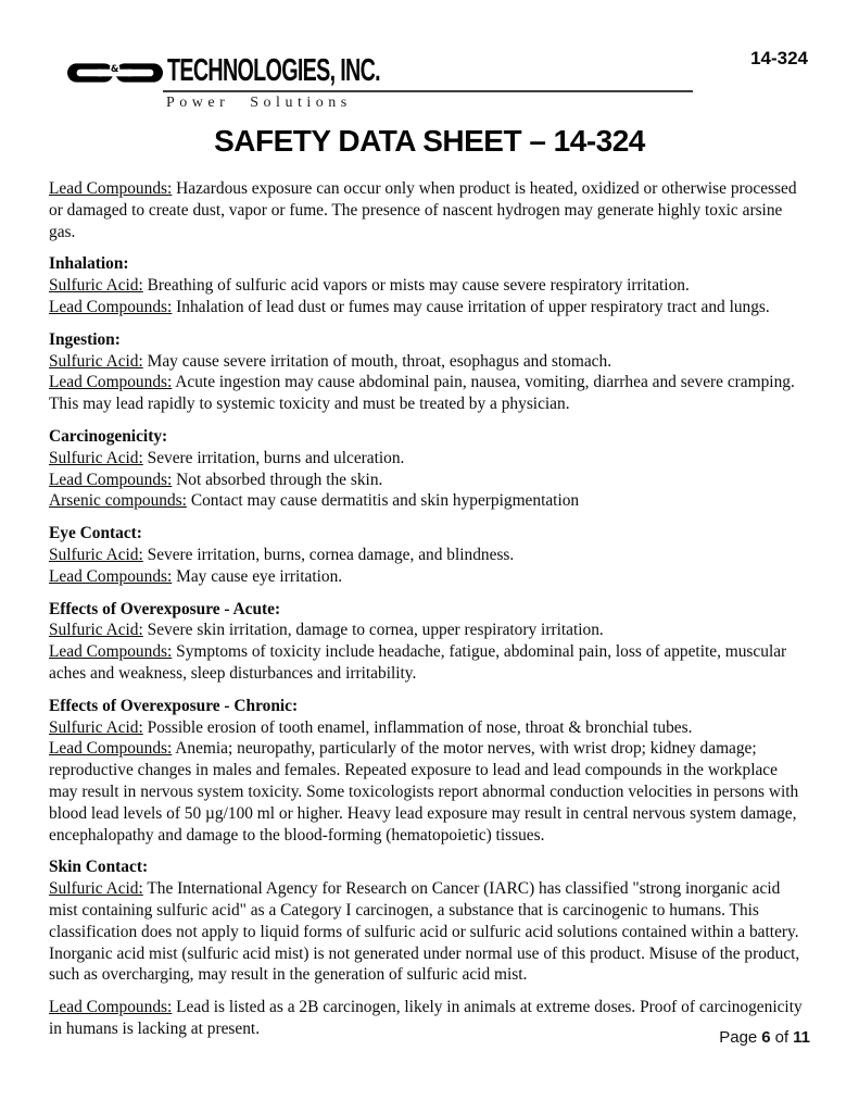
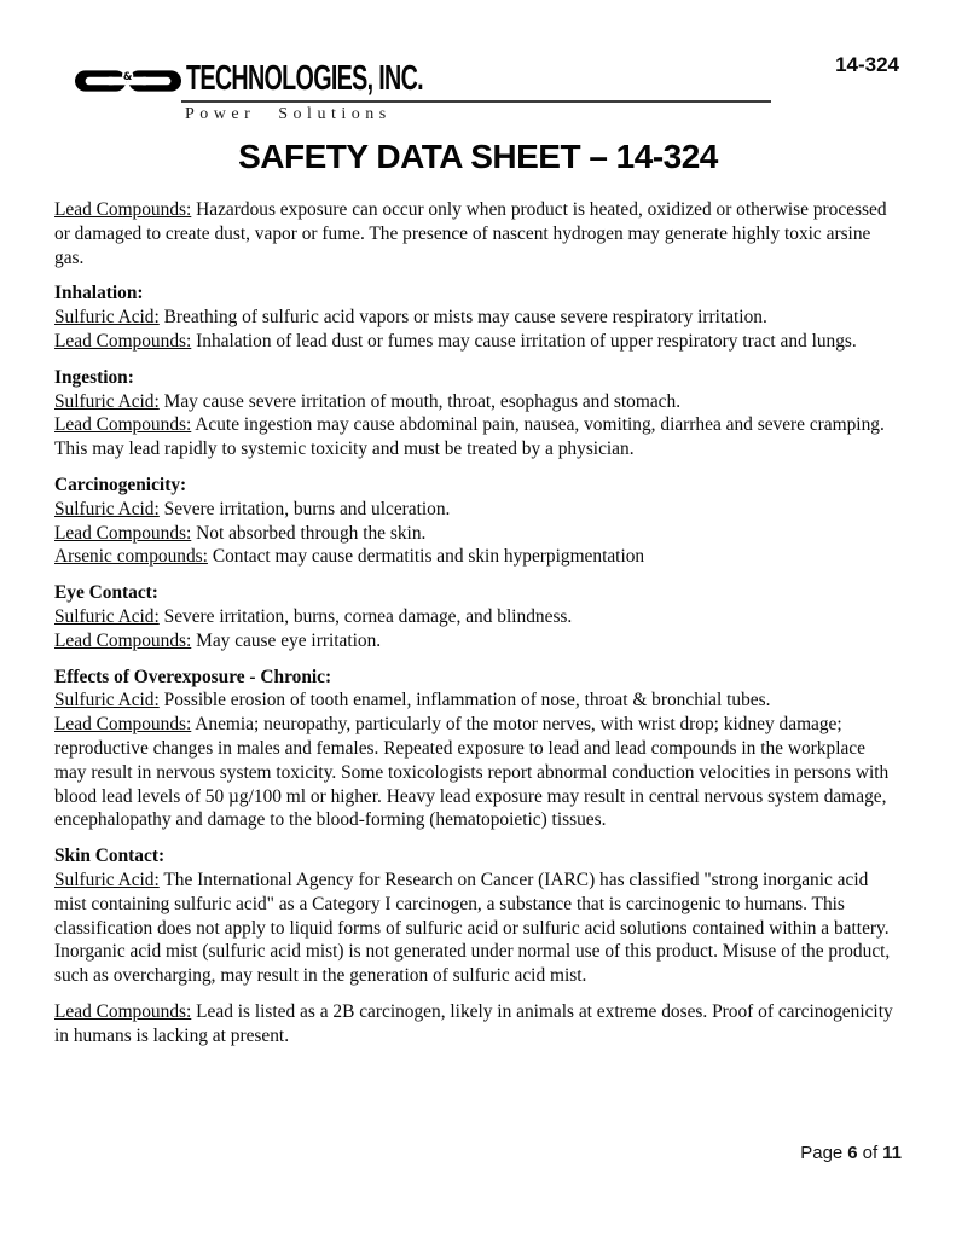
  14-324
  &
  TECHNOLOGIES, INC.
  Power Solutions
  SAFETY DATA SHEET – 14-324
  Lead Compounds: Hazardous exposure can occur only when product is heated, oxidized or otherwise processed or damaged to create dust, vapor or fume. The presence of nascent hydrogen may generate highly toxic arsine gas.
  Inhalation:
  Sulfuric Acid: Breathing of sulfuric acid vapors or mists may cause severe respiratory irritation.
  Lead Compounds: Inhalation of lead dust or fumes may cause irritation of upper respiratory tract and lungs.
  Ingestion:
  Sulfuric Acid: May cause severe irritation of mouth, throat, esophagus and stomach.
  Lead Compounds: Acute ingestion may cause abdominal pain, nausea, vomiting, diarrhea and severe cramping. This may lead rapidly to systemic toxicity and must be treated by a physician.
  Carcinogenicity:
  Sulfuric Acid: Severe irritation, burns and ulceration.
  Lead Compounds: Not absorbed through the skin.
  Arsenic compounds: Contact may cause dermatitis and skin hyperpigmentation
  Eye Contact:
  Sulfuric Acid: Severe irritation, burns, cornea damage, and blindness.
  Lead Compounds: May cause eye irritation.
- Effects of Overexposure - Acute:
- Sulfuric Acid: Severe skin irritation, damage to cornea, upper respiratory irritation.
- Lead Compounds: Symptoms of toxicity include headache, fatigue, abdominal pain, loss of appetite, muscular aches and weakness, sleep disturbances and irritability.
  Effects of Overexposure - Chronic:
  Sulfuric Acid: Possible erosion of tooth enamel, inflammation of nose, throat & bronchial tubes.
  Lead Compounds: Anemia; neuropathy, particularly of the motor nerves, with wrist drop; kidney damage; reproductive changes in males and females. Repeated exposure to lead and lead compounds in the workplace may result in nervous system toxicity. Some toxicologists report abnormal conduction velocities in persons with blood lead levels of 50 µg/100 ml or higher. Heavy lead exposure may result in central nervous system damage, encephalopathy and damage to the blood-forming (hematopoietic) tissues.
  Skin Contact:
  Sulfuric Acid: The International Agency for Research on Cancer (IARC) has classified "strong inorganic acid mist containing sulfuric acid" as a Category I carcinogen, a substance that is carcinogenic to humans. This classification does not apply to liquid forms of sulfuric acid or sulfuric acid solutions contained within a battery. Inorganic acid mist (sulfuric acid mist) is not generated under normal use of this product. Misuse of the product, such as overcharging, may result in the generation of sulfuric acid mist.
  Lead Compounds: Lead is listed as a 2B carcinogen, likely in animals at extreme doses. Proof of carcinogenicity in humans is lacking at present.
  Page
  6
  of
  11
